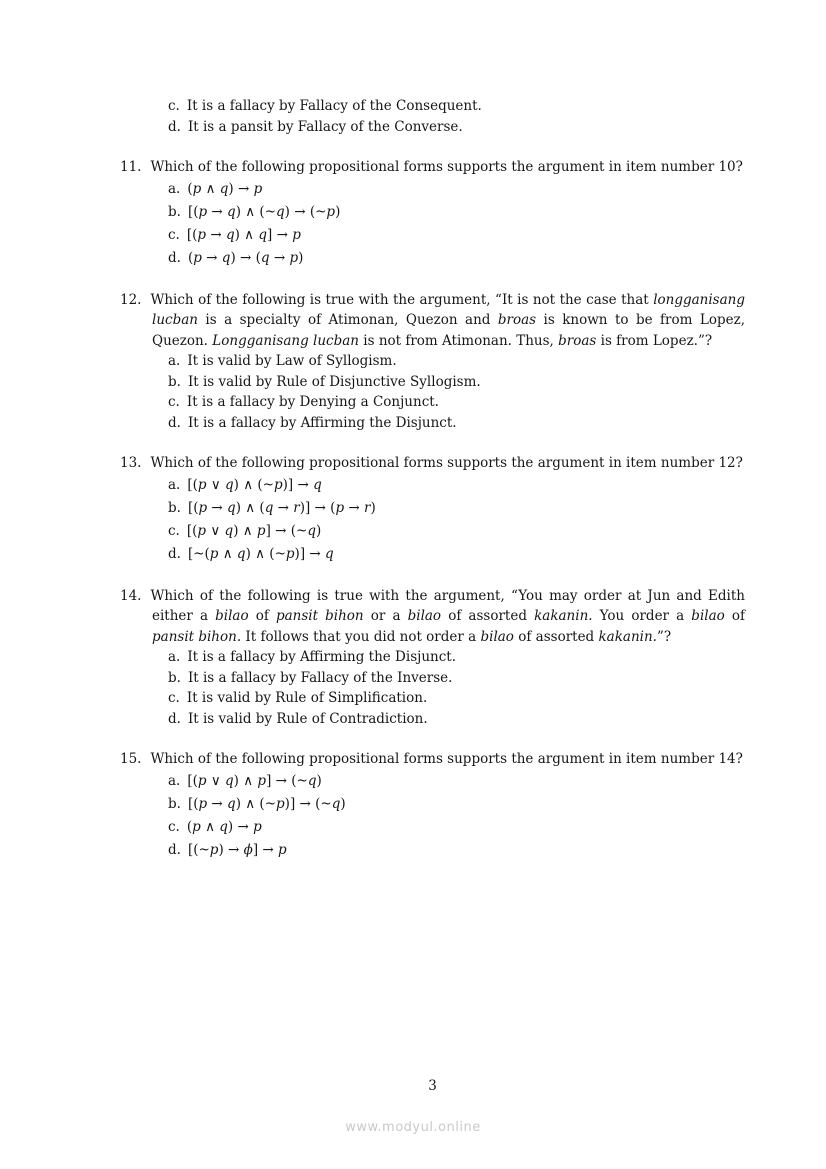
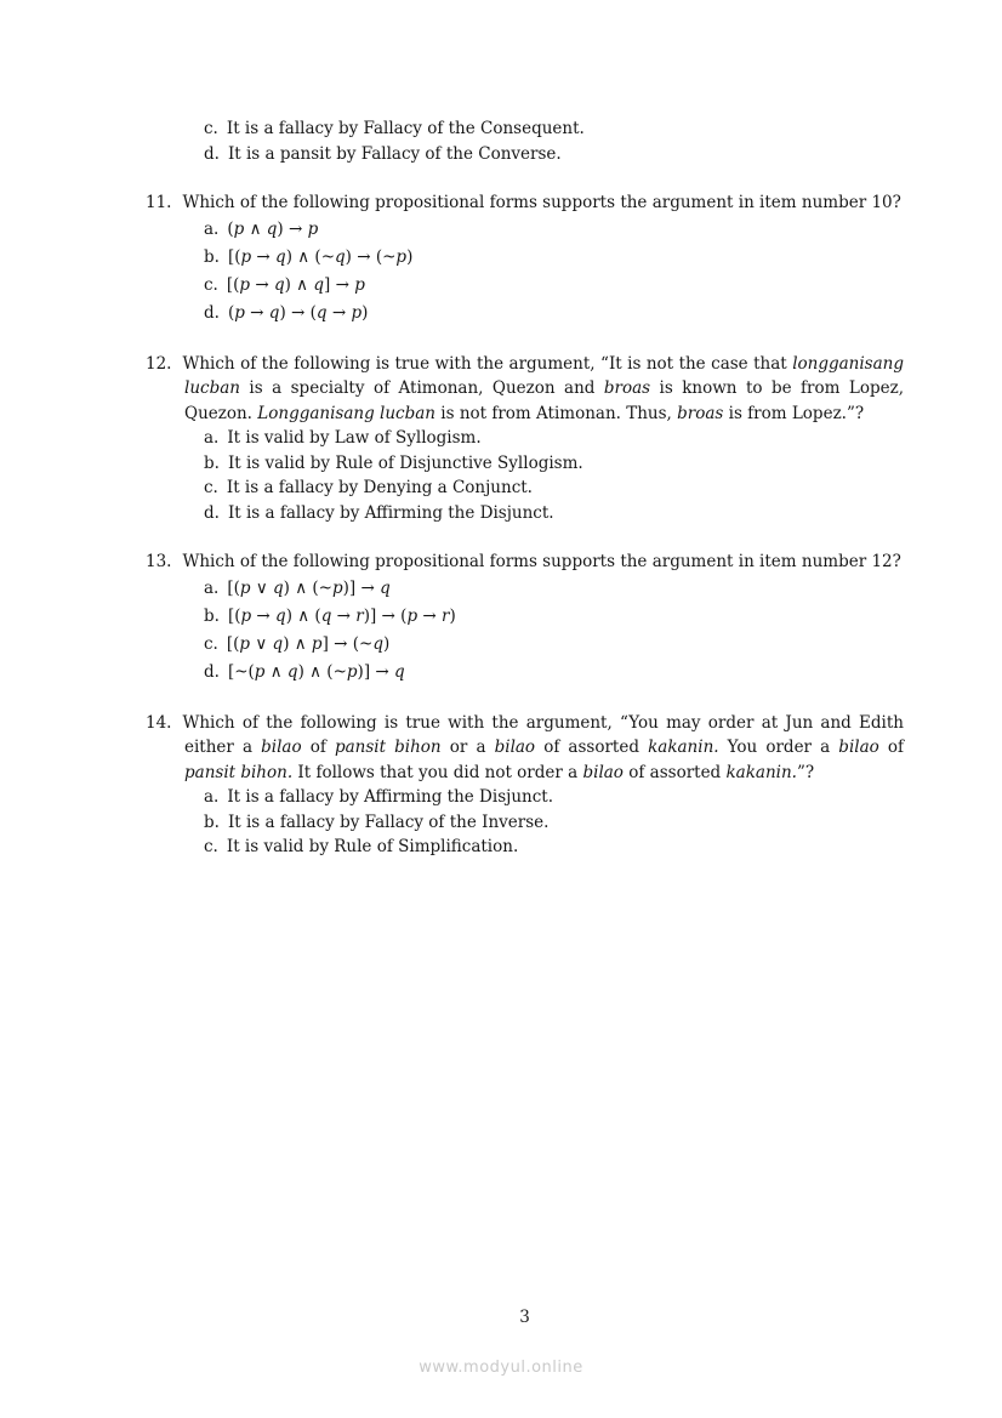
  c. It is a fallacy by Fallacy of the Consequent.
  d. It is a pansit by Fallacy of the Converse.
  11. Which of the following propositional forms supports the argument in item number 10?
  a. (p ∧ q) → p
  b. [(p → q) ∧ (~q) → (~p)
  c. [(p → q) ∧ q] → p
  d. (p → q) → (q → p)
  12. Which of the following is true with the argument, “It is not the case that longganisang lucban is a specialty of Atimonan, Quezon and broas is known to be from Lopez, Quezon. Longganisang lucban is not from Atimonan. Thus, broas is from Lopez.”?
  a. It is valid by Law of Syllogism.
  b. It is valid by Rule of Disjunctive Syllogism.
  c. It is a fallacy by Denying a Conjunct.
  d. It is a fallacy by Affirming the Disjunct.
  13. Which of the following propositional forms supports the argument in item number 12?
  a. [(p ∨ q) ∧ (~p)] → q
  b. [(p → q) ∧ (q → r)] → (p → r)
  c. [(p ∨ q) ∧ p] → (~q)
  d. [~(p ∧ q) ∧ (~p)] → q
  14. Which of the following is true with the argument, “You may order at Jun and Edith either a bilao of pansit bihon or a bilao of assorted kakanin. You order a bilao of pansit bihon. It follows that you did not order a bilao of assorted kakanin.”?
  a. It is a fallacy by Affirming the Disjunct.
  b. It is a fallacy by Fallacy of the Inverse.
  c. It is valid by Rule of Simplification.
- d. It is valid by Rule of Contradiction.
- 15. Which of the following propositional forms supports the argument in item number 14?
- a. [(p ∨ q) ∧ p] → (~q)
- b. [(p → q) ∧ (~p)] → (~q)
- c. (p ∧ q) → p
- d. [(~p) → ϕ] → p
  3
  www.modyul.online
